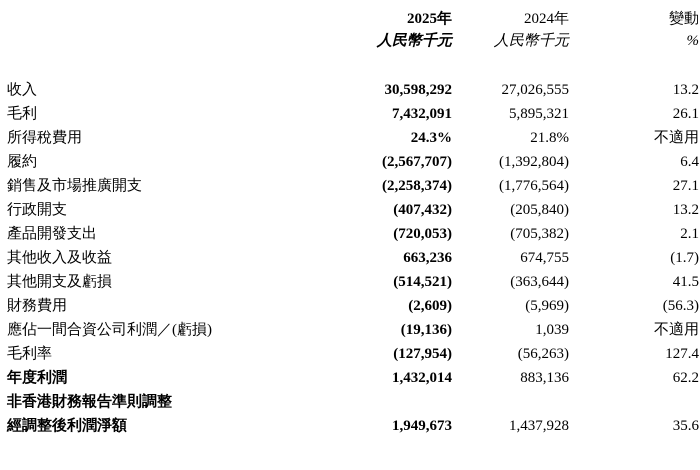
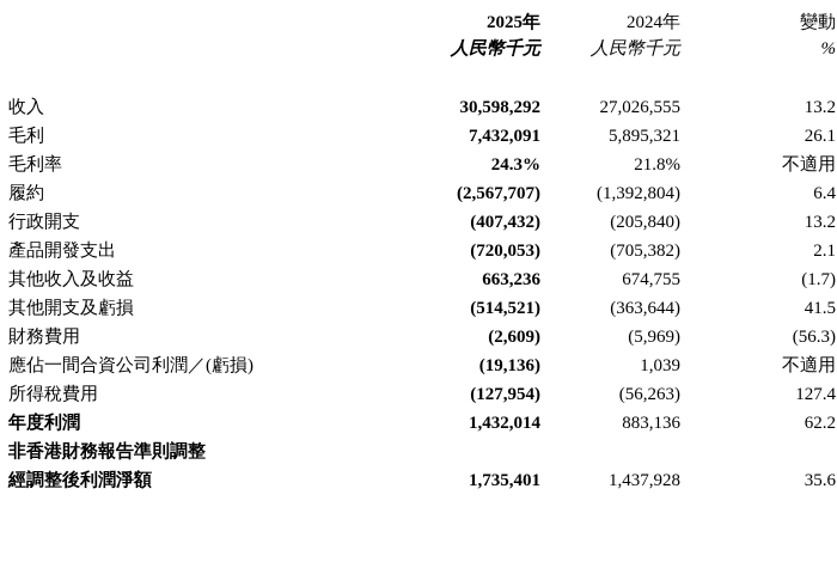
  	2025年 人民幣千元	2024年 人民幣千元	變動 %
  收入	30,598,292	27,026,555	13.2
  毛利	7,432,091	5,895,321	26.1
- 所得稅費用	24.3%	21.8%	不適用
+ 毛利率	24.3%	21.8%	不適用
  履約	(2,567,707)	(1,392,804)	6.4
- 銷售及市場推廣開支	(2,258,374)	(1,776,564)	27.1
  行政開支	(407,432)	(205,840)	13.2
  產品開發支出	(720,053)	(705,382)	2.1
  其他收入及收益	663,236	674,755	(1.7)
  其他開支及虧損	(514,521)	(363,644)	41.5
  財務費用	(2,609)	(5,969)	(56.3)
  應佔一間合資公司利潤／(虧損)	(19,136)	1,039	不適用
- 毛利率	(127,954)	(56,263)	127.4
+ 所得稅費用	(127,954)	(56,263)	127.4
  年度利潤	1,432,014	883,136	62.2
  非香港財務報告準則調整
- 經調整後利潤淨額	1,949,673	1,437,928	35.6
+ 經調整後利潤淨額	1,735,401	1,437,928	35.6
